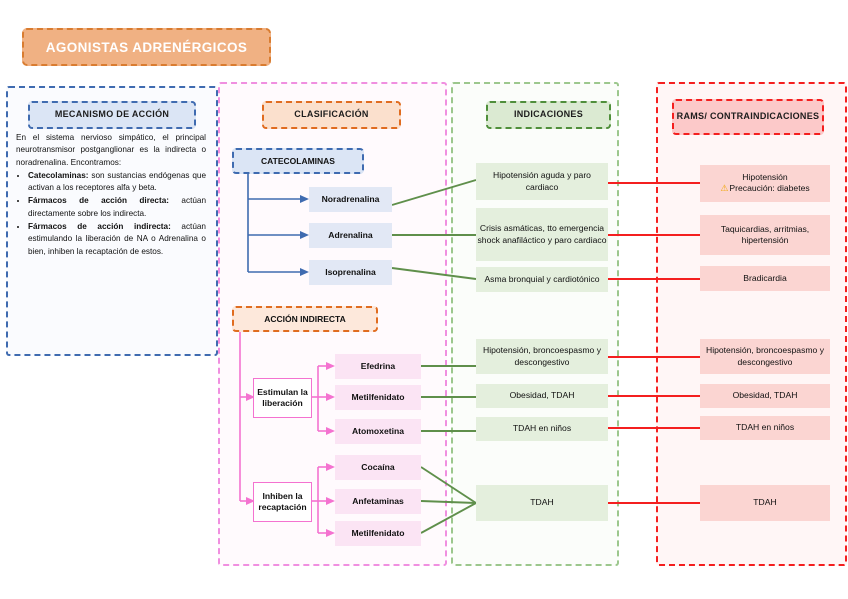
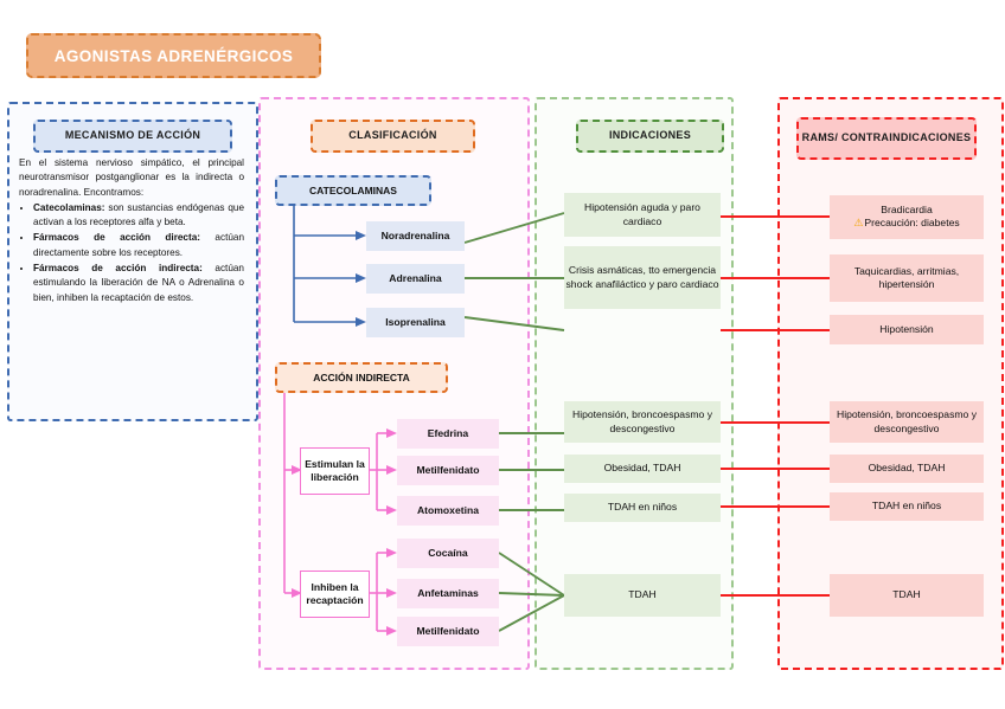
  AGONISTAS ADRENÉRGICOS
  MECANISMO DE ACCIÓN
  En el sistema nervioso simpático, el principal neurotransmisor postganglionar es la indirecta o noradrenalina. Encontramos:
  Catecolaminas: son sustancias endógenas que activan a los receptores alfa y beta.
- Fármacos de acción directa: actúan directamente sobre los indirecta.
+ Fármacos de acción directa: actúan directamente sobre los receptores.
  Fármacos de acción indirecta: actúan estimulando la liberación de NA o Adrenalina o bien, inhiben la recaptación de estos.
  CLASIFICACIÓN
  CATECOLAMINAS
  Noradrenalina
  Adrenalina
  Isoprenalina
  ACCIÓN INDIRECTA
  Estimulan la liberación
  Efedrina
  Metilfenidato
  Atomoxetina
  Inhiben la recaptación
  Cocaína
  Anfetaminas
  Metilfenidato
  INDICACIONES
  Hipotensión aguda y paro cardiaco
  Crisis asmáticas, tto emergencia shock anafiláctico y paro cardiaco
- Asma bronquial y cardiotónico
  Hipotensión, broncoespasmo y descongestivo
  Obesidad, TDAH
  TDAH en niños
  TDAH
  RAMS/ CONTRAINDICACIONES
- Hipotensión
+ Bradicardia
  ⚠Precaución: diabetes
  Taquicardias, arritmias, hipertensión
- Bradicardia
+ Hipotensión
  Hipotensión, broncoespasmo y descongestivo
  Obesidad, TDAH
  TDAH en niños
  TDAH
